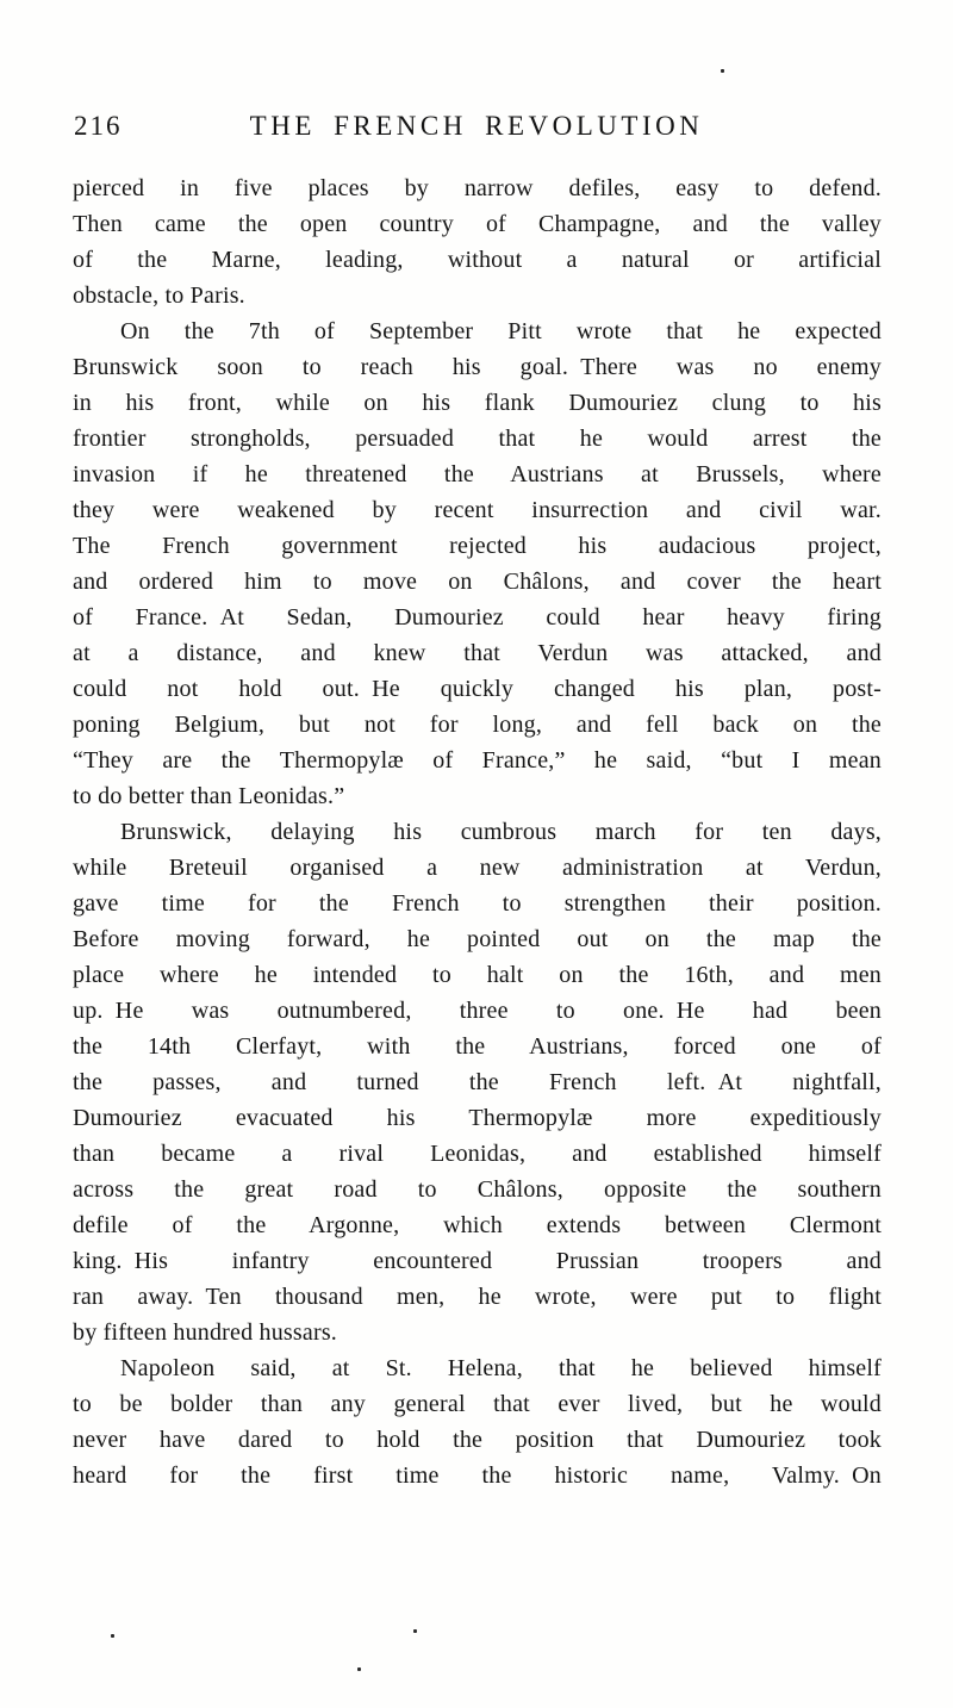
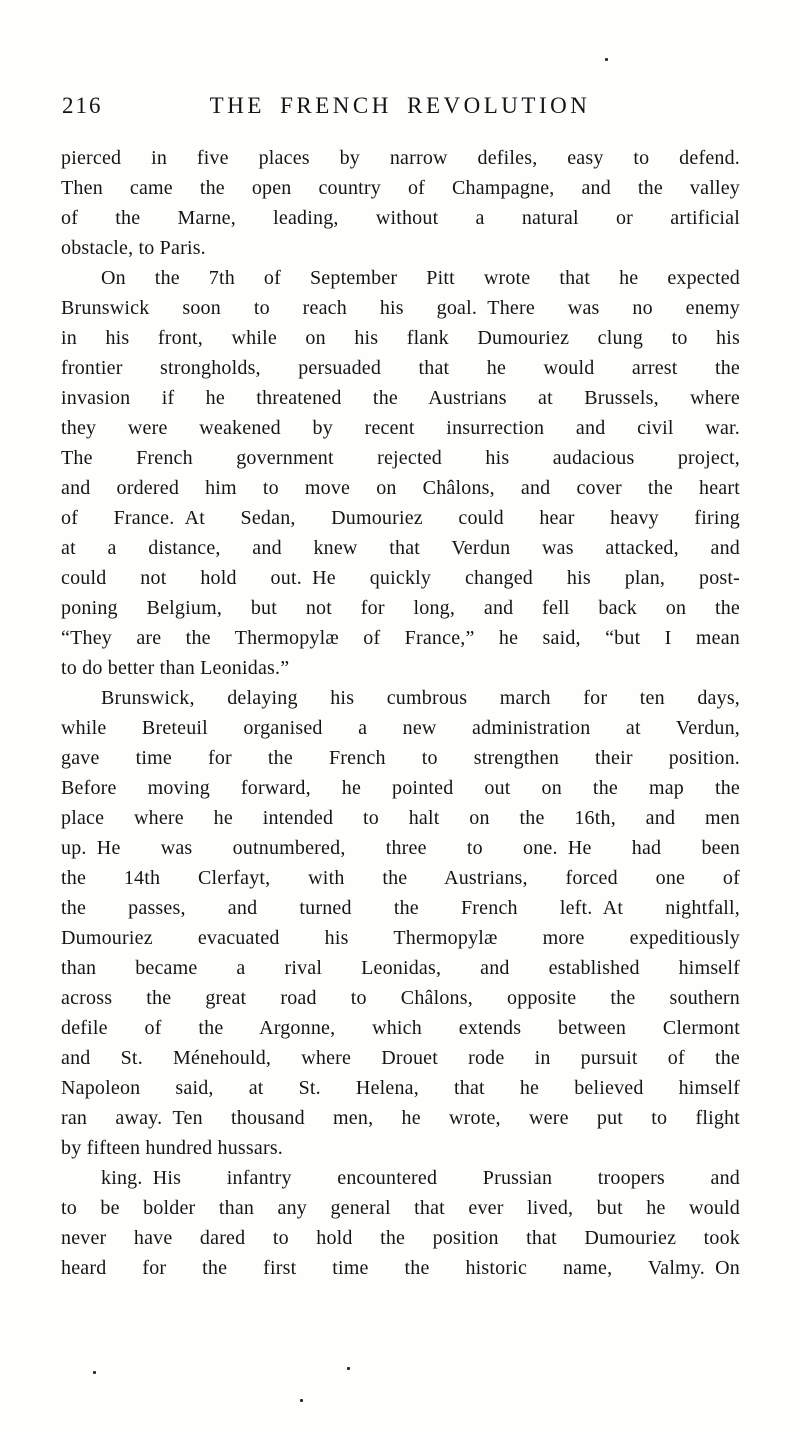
  216
  THE FRENCH REVOLUTION
  pierced in five places by narrow defiles, easy to defend.
  Then came the open country of Champagne, and the valley
  of the Marne, leading, without a natural or artificial
  obstacle, to Paris.
  On the 7th of September Pitt wrote that he expected
  Brunswick soon to reach his goal. There was no enemy
  in his front, while on his flank Dumouriez clung to his
  frontier strongholds, persuaded that he would arrest the
  invasion if he threatened the Austrians at Brussels, where
  they were weakened by recent insurrection and civil war.
  The French government rejected his audacious project,
  and ordered him to move on Châlons, and cover the heart
  of France. At Sedan, Dumouriez could hear heavy firing
  at a distance, and knew that Verdun was attacked, and
  could not hold out. He quickly changed his plan, post-
  poning Belgium, but not for long, and fell back on the
  “They are the Thermopylæ of France,” he said, “but I mean
  to do better than Leonidas.”
  Brunswick, delaying his cumbrous march for ten days,
  while Breteuil organised a new administration at Verdun,
  gave time for the French to strengthen their position.
  Before moving forward, he pointed out on the map the
  place where he intended to halt on the 16th, and men
  up. He was outnumbered, three to one. He had been
  the 14th Clerfayt, with the Austrians, forced one of
  the passes, and turned the French left. At nightfall,
  Dumouriez evacuated his Thermopylæ more expeditiously
  than became a rival Leonidas, and established himself
  across the great road to Châlons, opposite the southern
  defile of the Argonne, which extends between Clermont
+ and St. Ménehould, where Drouet rode in pursuit of the
- king. His infantry encountered Prussian troopers and
+ Napoleon said, at St. Helena, that he believed himself
  ran away. Ten thousand men, he wrote, were put to flight
  by fifteen hundred hussars.
- Napoleon said, at St. Helena, that he believed himself
+ king. His infantry encountered Prussian troopers and
  to be bolder than any general that ever lived, but he would
  never have dared to hold the position that Dumouriez took
  heard for the first time the historic name, Valmy. On
